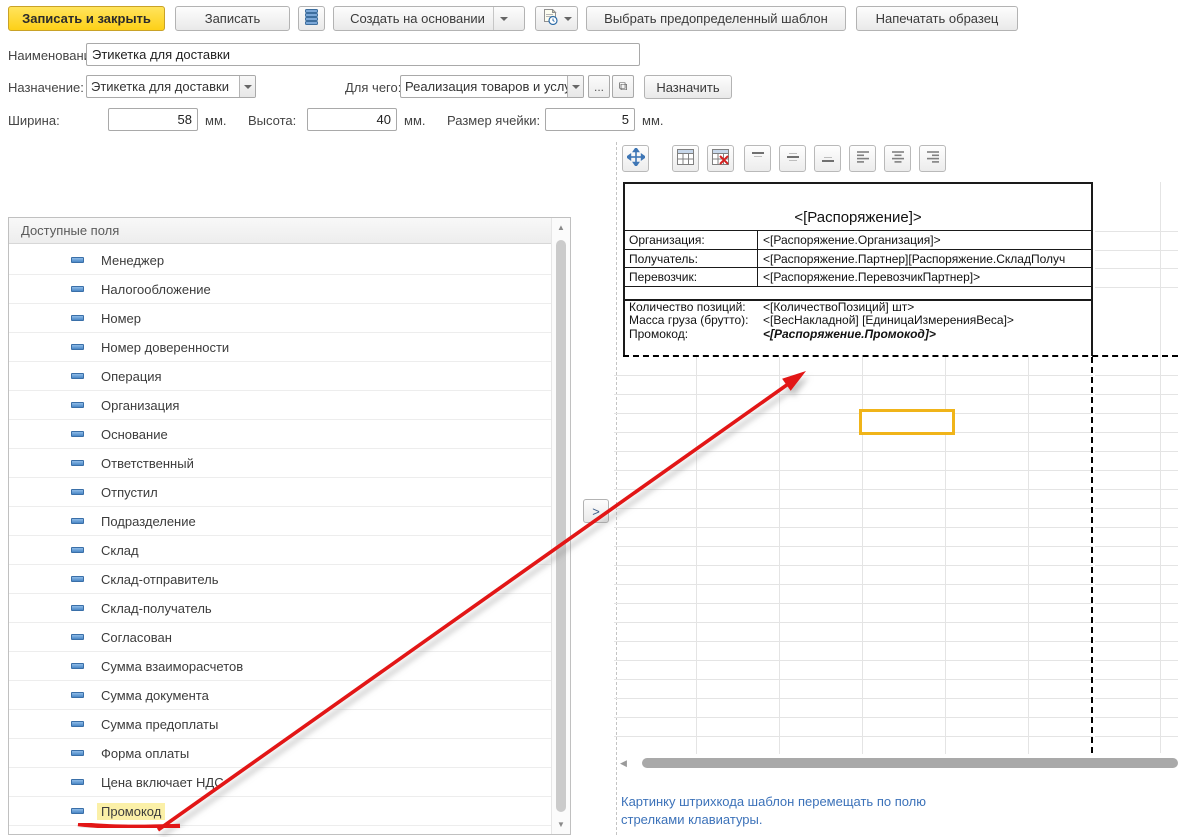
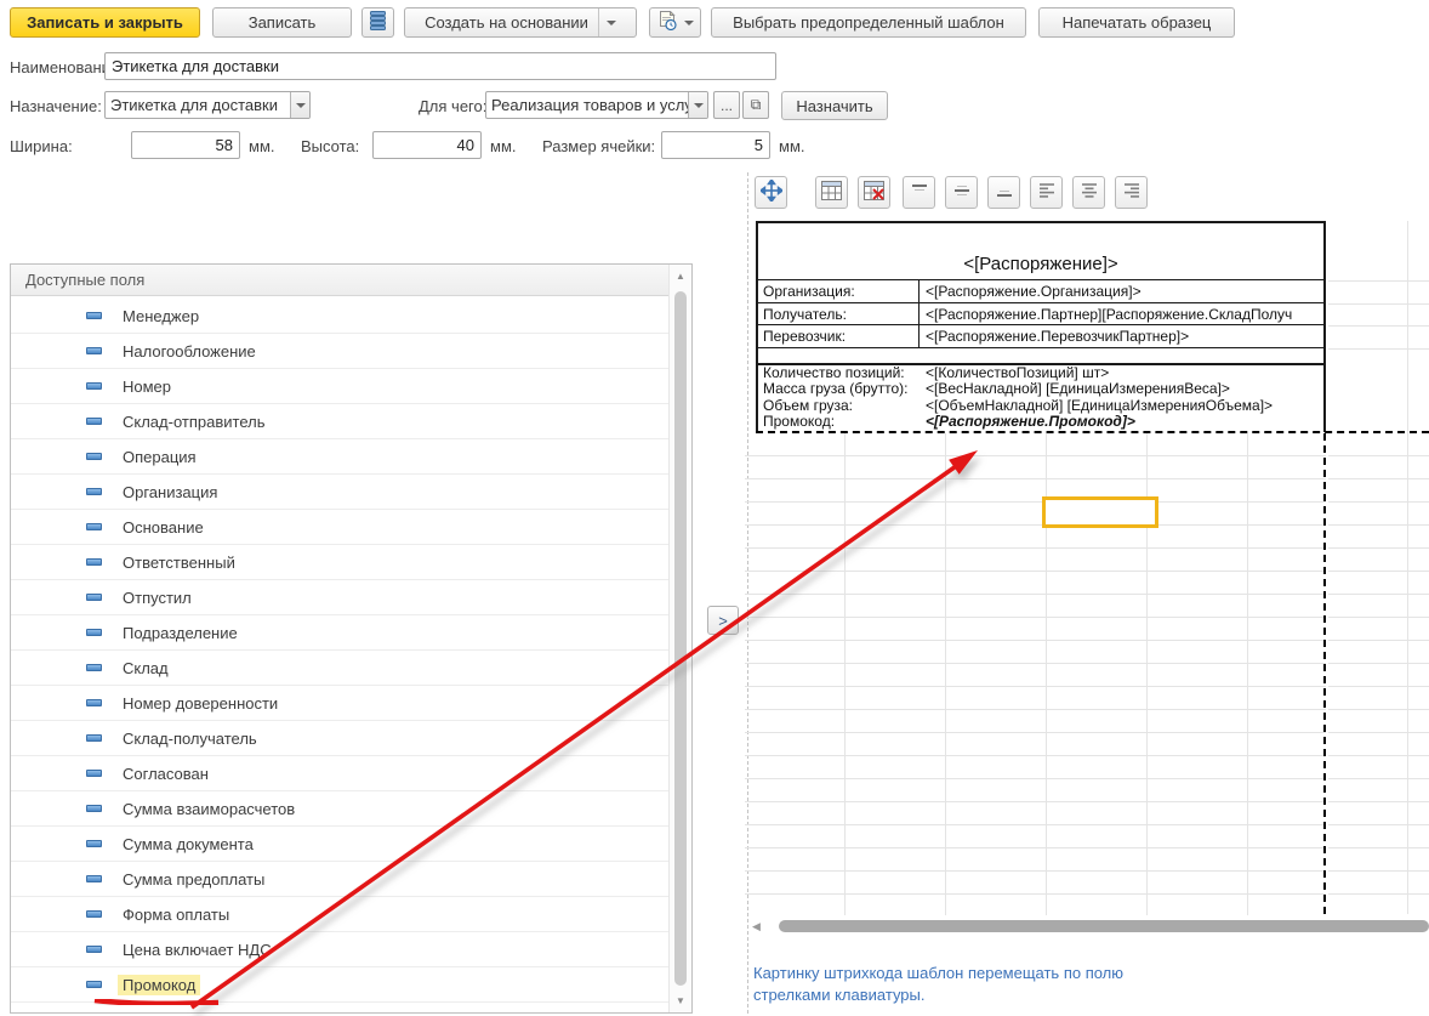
  Записать и закрыть
  Записать
  Создать на основании
  Выбрать предопределенный шаблон
  Напечатать образец
  Наименован
  Этикетка для доставки
  Назначение:
  Этикетка для доставки
  Для чего
  Реализация товаров и усл
  ...
  ⧉
  Назначить
  Ширина:
  58
  мм.
  Высота:
  40
  мм.
  Размер ячейки:
  5
  мм.
  Доступные поля
  Менеджер
  Налогообложение
  Номер
- Номер доверенности
+ Склад-отправитель
  Операция
  Организация
  Основание
  Ответственный
  Отпустил
  Подразделение
  Склад
- Склад-отправитель
+ Номер доверенности
  Склад-получатель
  Согласован
  Сумма взаиморасчетов
  Сумма документа
  Сумма предоплаты
  Форма оплаты
  Цена включает НДС
  Промокод
  ▲
  ▼
  >
  <[Распоряжение]>
  Организация:
  <[Распоряжение.Организация]>
  Получатель:
  <[Распоряжение.Партнер][Распоряжение.СкладПолуч
  Перевозчик:
  <[Распоряжение.ПеревозчикПартнер]>
  Количество позиций:
  <[КоличествоПозиций] шт>
  Масса груза (брутто):
  <[ВесНакладной] [ЕдиницаИзмеренияВеса]>
+ Объем груза:
+ <[ОбъемНакладной] [ЕдиницаИзмеренияОбъема]>
  Промокод:
  <[Распоряжение.Промокод]>
  ◀
  Картинку штрихкода шаблон перемещать по полю
  стрелками клавиатуры.
